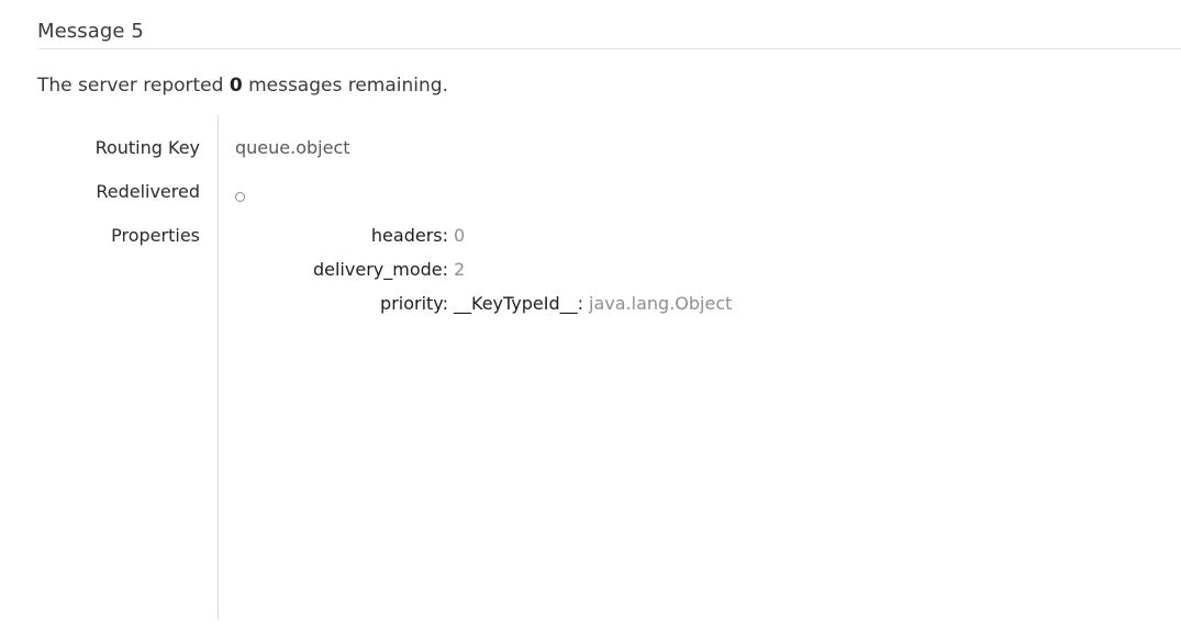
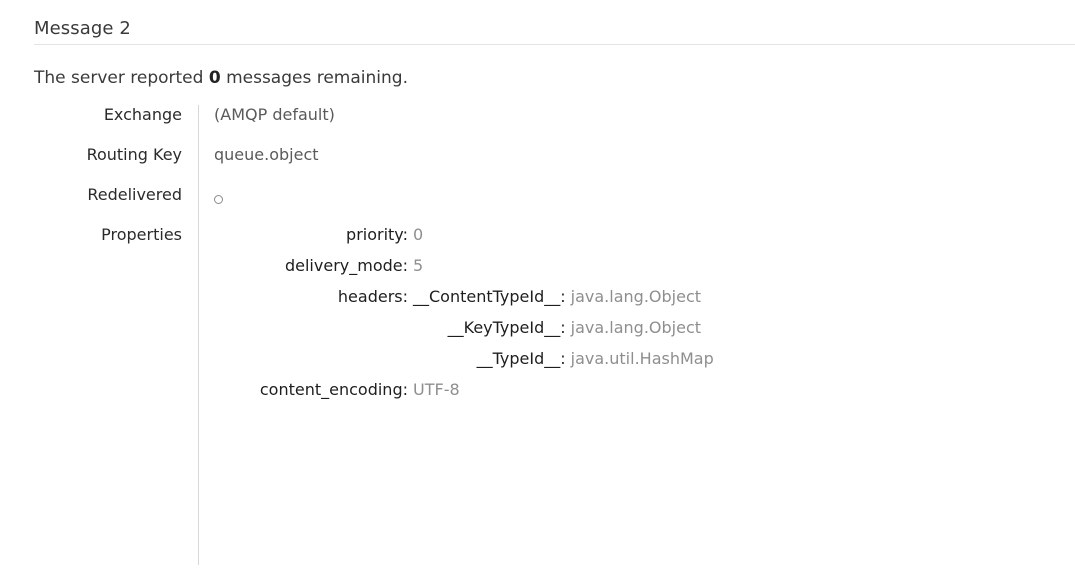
- Message 5
+ Message 2
  The server reported 0 messages remaining.
+ Exchange	(AMQP default)
  Routing Key	queue.object
  Redelivered
  Properties
- headers:	0
+ priority:	0
- delivery_mode:	2
+ delivery_mode:	5
- priority:
+ headers:
+ __ContentTypeId__:	java.lang.Object
  __KeyTypeId__:	java.lang.Object
+ __TypeId__:	java.util.HashMap
+ content_encoding:	UTF-8
